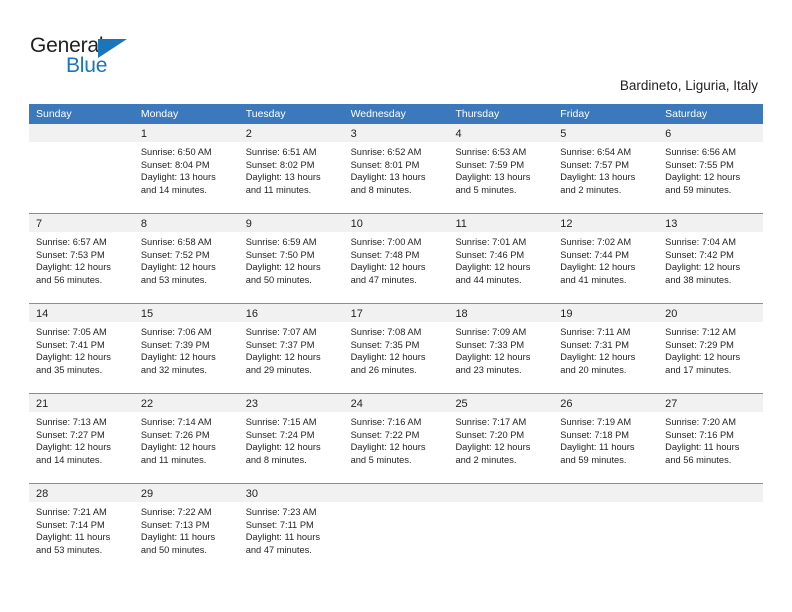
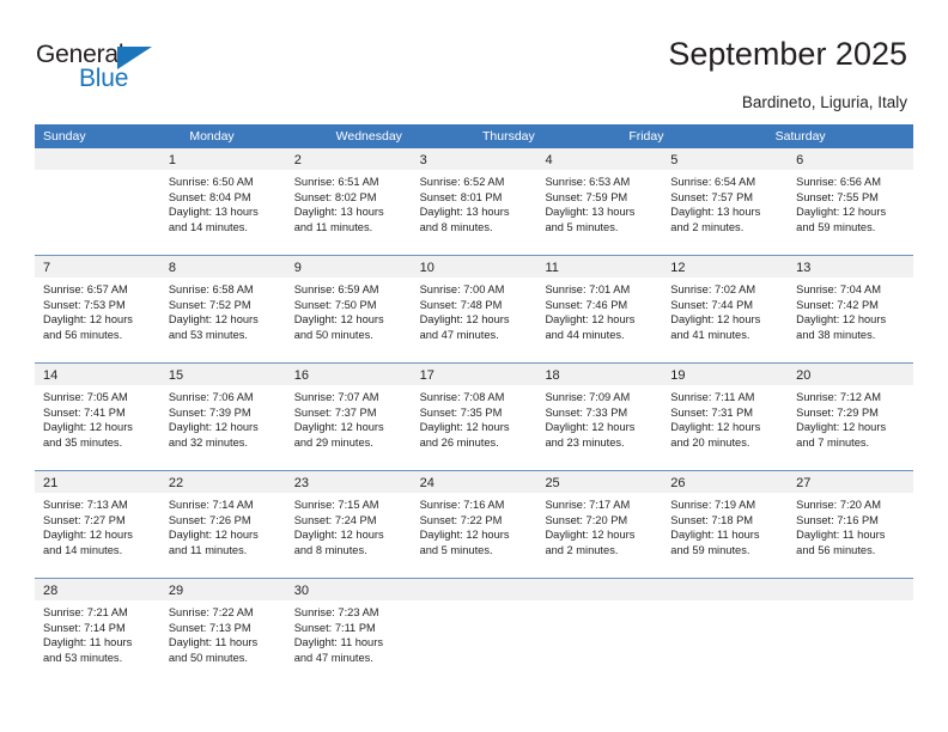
  General
  Blue
+ September 2025
  Bardineto, Liguria, Italy
  Sunday
  Monday
- Tuesday
  Wednesday
  Thursday
  Friday
  Saturday
  1
  Sunrise: 6:50 AM
  Sunset: 8:04 PM
  Daylight: 13 hours
  and 14 minutes.
  2
  Sunrise: 6:51 AM
  Sunset: 8:02 PM
  Daylight: 13 hours
  and 11 minutes.
  3
  Sunrise: 6:52 AM
  Sunset: 8:01 PM
  Daylight: 13 hours
  and 8 minutes.
  4
  Sunrise: 6:53 AM
  Sunset: 7:59 PM
  Daylight: 13 hours
  and 5 minutes.
  5
  Sunrise: 6:54 AM
  Sunset: 7:57 PM
  Daylight: 13 hours
  and 2 minutes.
  6
  Sunrise: 6:56 AM
  Sunset: 7:55 PM
  Daylight: 12 hours
  and 59 minutes.
  7
  Sunrise: 6:57 AM
  Sunset: 7:53 PM
  Daylight: 12 hours
  and 56 minutes.
  8
  Sunrise: 6:58 AM
  Sunset: 7:52 PM
  Daylight: 12 hours
  and 53 minutes.
  9
  Sunrise: 6:59 AM
  Sunset: 7:50 PM
  Daylight: 12 hours
  and 50 minutes.
  10
  Sunrise: 7:00 AM
  Sunset: 7:48 PM
  Daylight: 12 hours
  and 47 minutes.
  11
  Sunrise: 7:01 AM
  Sunset: 7:46 PM
  Daylight: 12 hours
  and 44 minutes.
  12
  Sunrise: 7:02 AM
  Sunset: 7:44 PM
  Daylight: 12 hours
  and 41 minutes.
  13
  Sunrise: 7:04 AM
  Sunset: 7:42 PM
  Daylight: 12 hours
  and 38 minutes.
  14
  Sunrise: 7:05 AM
  Sunset: 7:41 PM
  Daylight: 12 hours
  and 35 minutes.
  15
  Sunrise: 7:06 AM
  Sunset: 7:39 PM
  Daylight: 12 hours
  and 32 minutes.
  16
  Sunrise: 7:07 AM
  Sunset: 7:37 PM
  Daylight: 12 hours
  and 29 minutes.
  17
  Sunrise: 7:08 AM
  Sunset: 7:35 PM
  Daylight: 12 hours
  and 26 minutes.
  18
  Sunrise: 7:09 AM
  Sunset: 7:33 PM
  Daylight: 12 hours
  and 23 minutes.
  19
  Sunrise: 7:11 AM
  Sunset: 7:31 PM
  Daylight: 12 hours
  and 20 minutes.
  20
  Sunrise: 7:12 AM
  Sunset: 7:29 PM
  Daylight: 12 hours
- and 17 minutes.
+ and 7 minutes.
  21
  Sunrise: 7:13 AM
  Sunset: 7:27 PM
  Daylight: 12 hours
  and 14 minutes.
  22
  Sunrise: 7:14 AM
  Sunset: 7:26 PM
  Daylight: 12 hours
  and 11 minutes.
  23
  Sunrise: 7:15 AM
  Sunset: 7:24 PM
  Daylight: 12 hours
  and 8 minutes.
  24
  Sunrise: 7:16 AM
  Sunset: 7:22 PM
  Daylight: 12 hours
  and 5 minutes.
  25
  Sunrise: 7:17 AM
  Sunset: 7:20 PM
  Daylight: 12 hours
  and 2 minutes.
  26
  Sunrise: 7:19 AM
  Sunset: 7:18 PM
  Daylight: 11 hours
  and 59 minutes.
  27
  Sunrise: 7:20 AM
  Sunset: 7:16 PM
  Daylight: 11 hours
  and 56 minutes.
  28
  Sunrise: 7:21 AM
  Sunset: 7:14 PM
  Daylight: 11 hours
  and 53 minutes.
  29
  Sunrise: 7:22 AM
  Sunset: 7:13 PM
  Daylight: 11 hours
  and 50 minutes.
  30
  Sunrise: 7:23 AM
  Sunset: 7:11 PM
  Daylight: 11 hours
  and 47 minutes.
